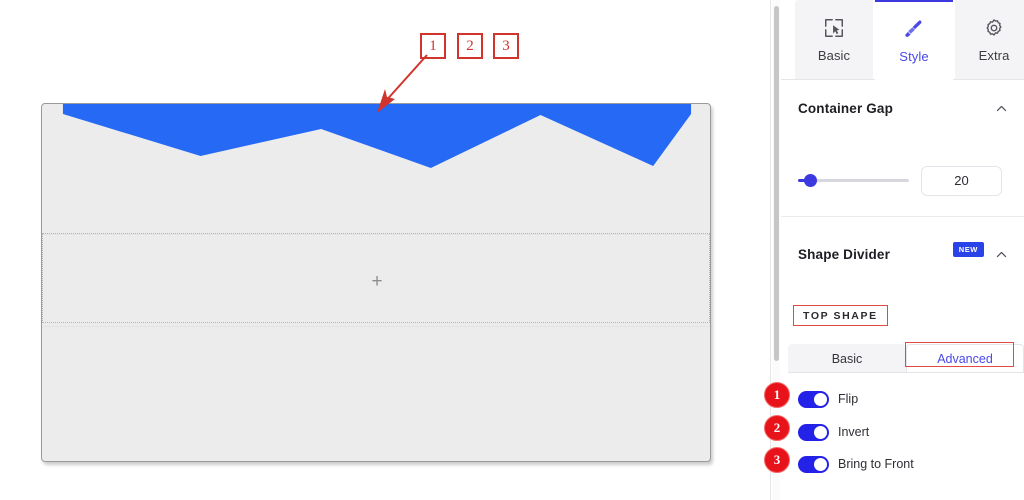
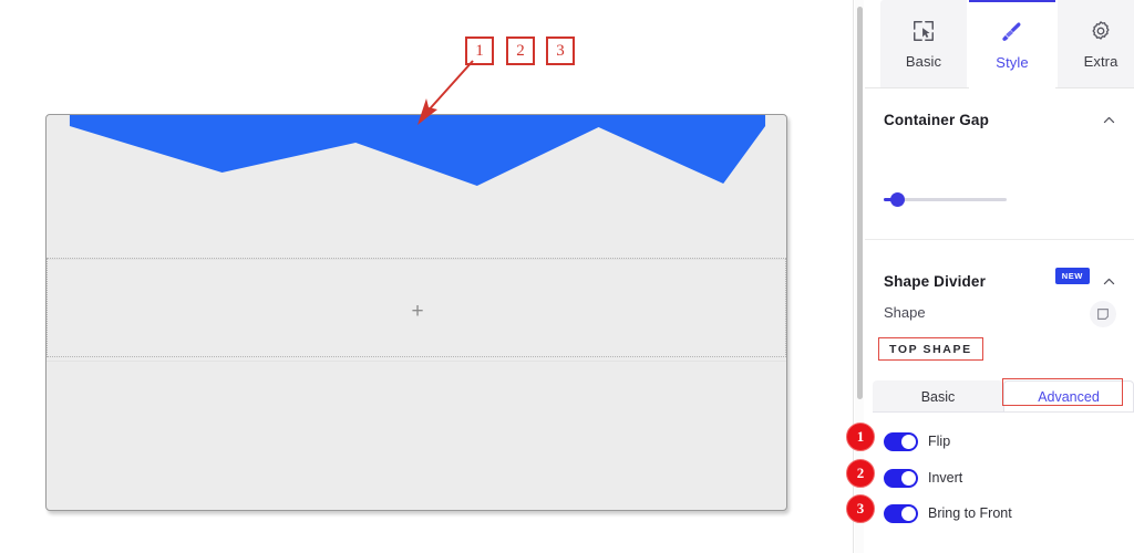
  +
  1
  2
  3
  Basic
  Style
  Extra
  Container Gap
- 20
  Shape Divider
  NEW
+ Shape
  TOP SHAPE
  Basic
  Advanced
  Flip
  Invert
  Bring to Front
  1
  2
  3
